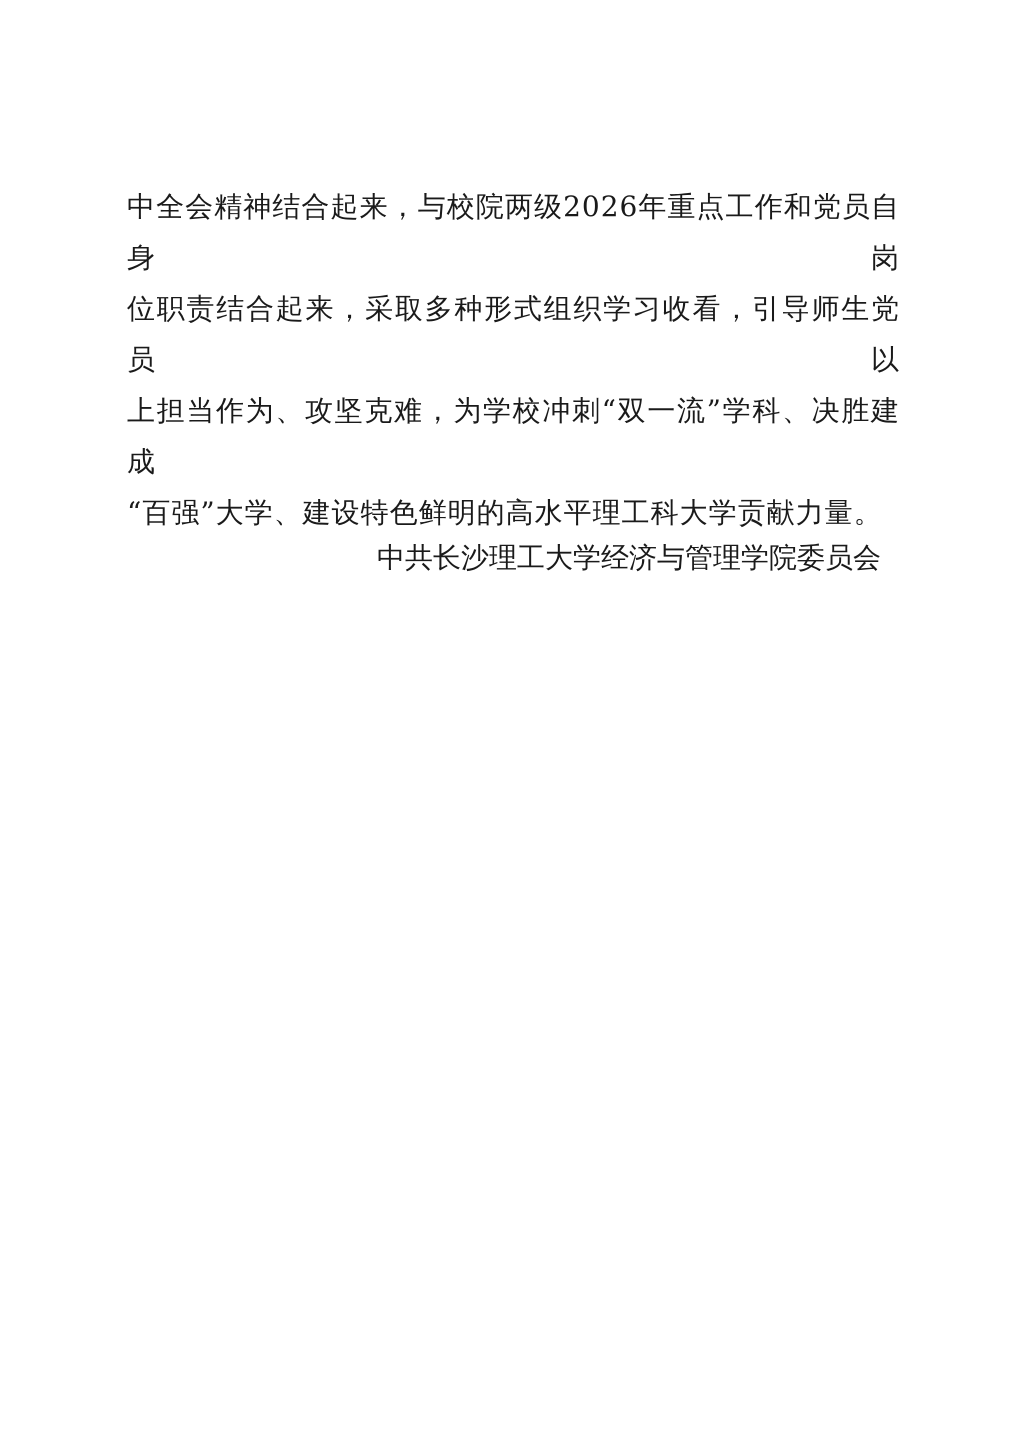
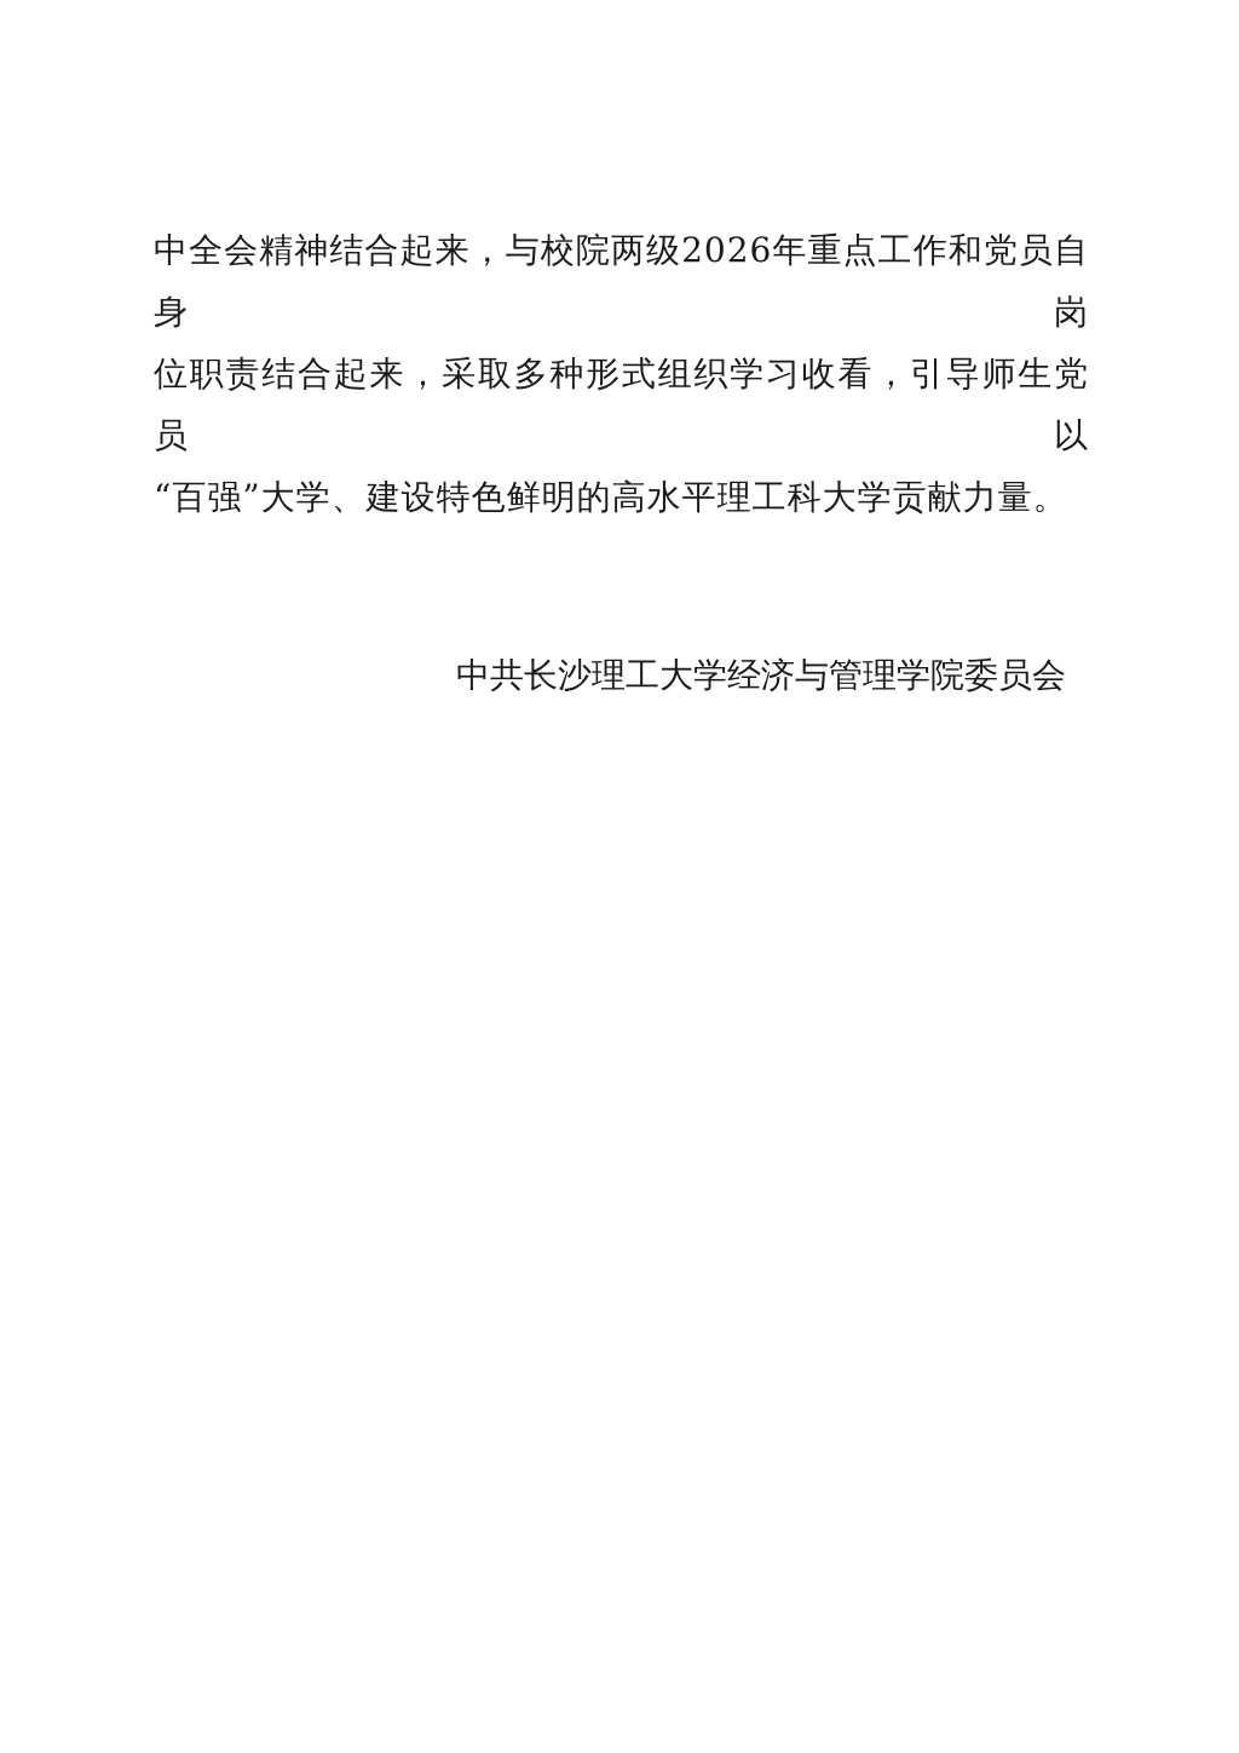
  中全会精神结合起来，与校院两级2026年重点工作和党员自身岗
  位职责结合起来，采取多种形式组织学习收看，引导师生党员以
- 上担当作为、攻坚克难，为学校冲刺“双一流”学科、决胜建成
  “百强”大学、建设特色鲜明的高水平理工科大学贡献力量。
  中共长沙理工大学经济与管理学院委员会
